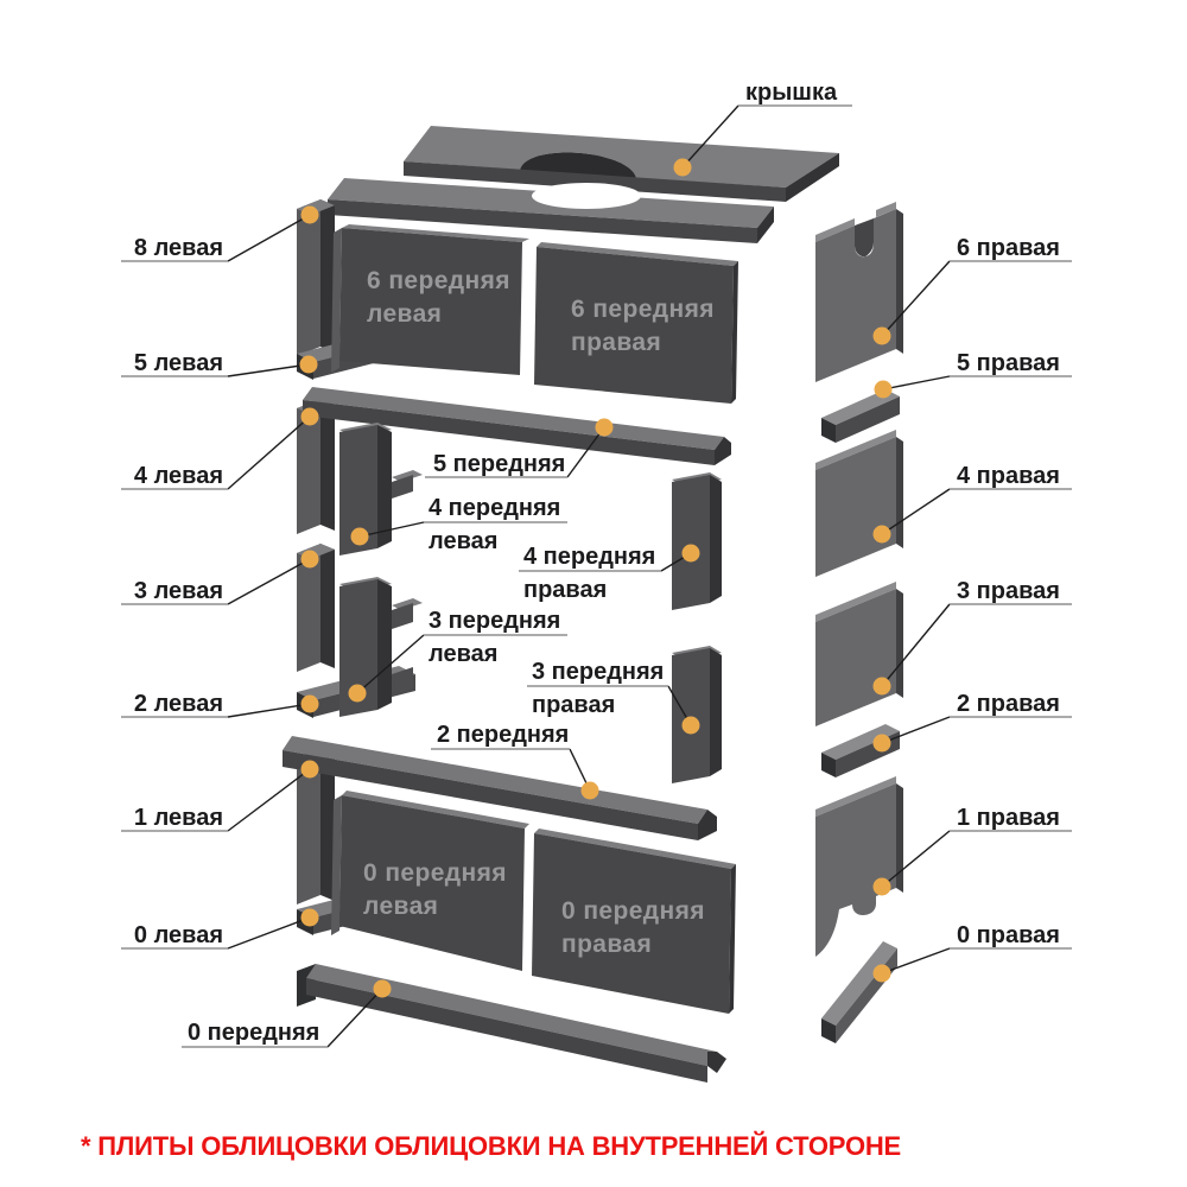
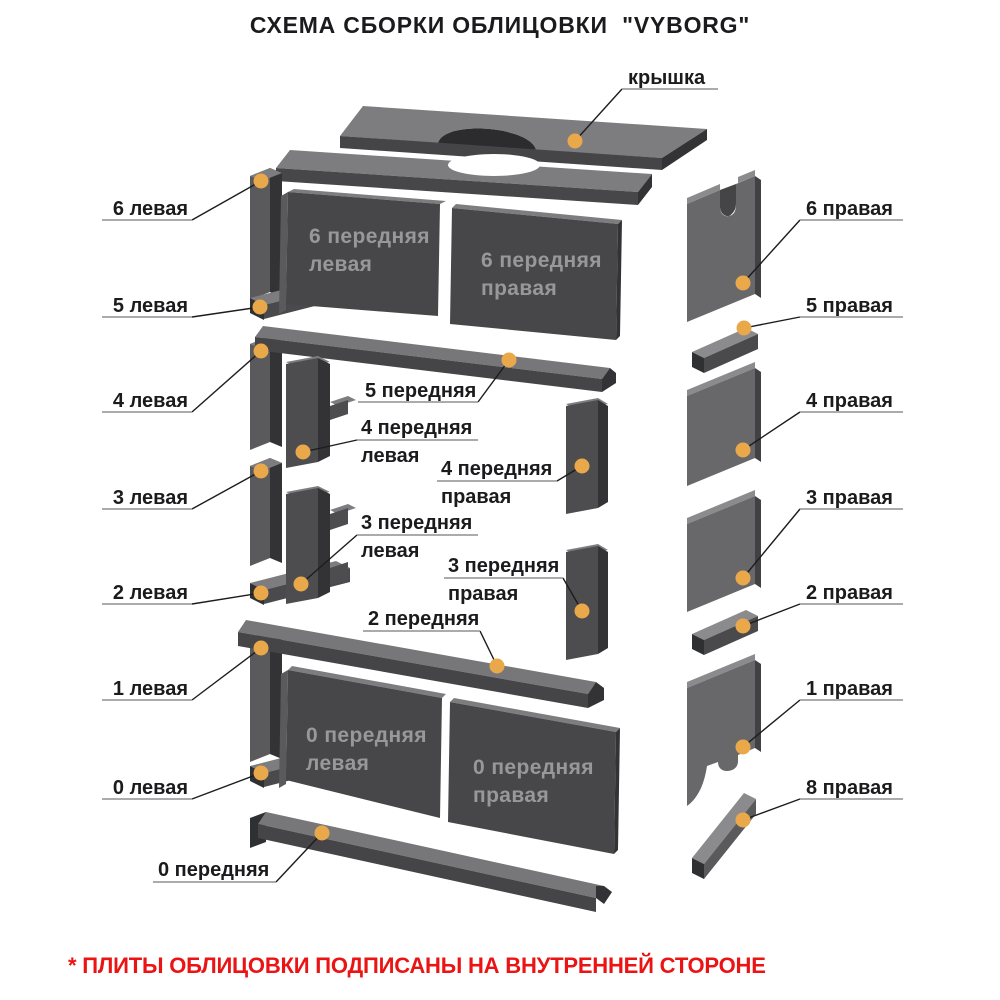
+ СХЕМА СБОРКИ ОБЛИЦОВКИ "VYBORG"
  6 передняя
  левая
  6 передняя
  правая
  0 передняя
  левая
  0 передняя
  правая
  крышка
- 8 левая
+ 6 левая
  5 левая
  4 левая
  3 левая
  2 левая
  1 левая
  0 левая
  6 правая
  5 правая
  4 правая
  3 правая
  2 правая
  1 правая
- 0 правая
+ 8 правая
  5 передняя
  4 передняя
  левая
  4 передняя
  правая
  3 передняя
  левая
  3 передняя
  правая
  2 передняя
  0 передняя
- * ПЛИТЫ ОБЛИЦОВКИ ОБЛИЦОВКИ НА ВНУТРЕННЕЙ СТОРОНЕ
+ * ПЛИТЫ ОБЛИЦОВКИ ПОДПИСАНЫ НА ВНУТРЕННЕЙ СТОРОНЕ
